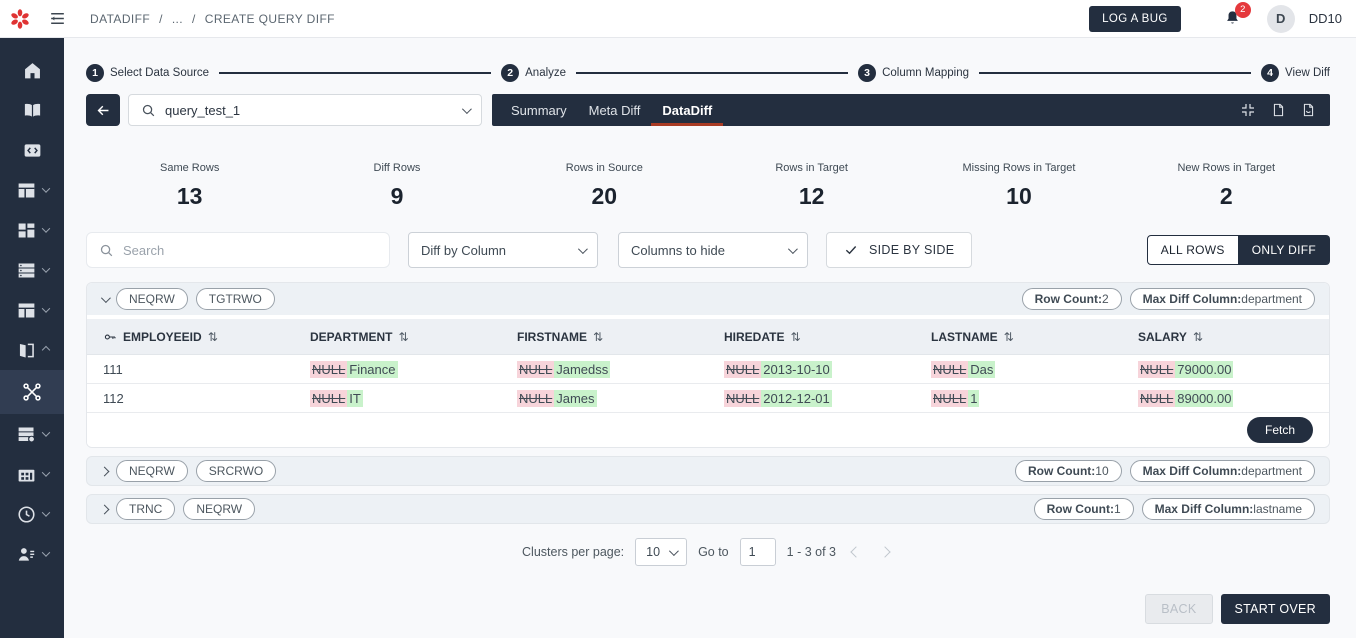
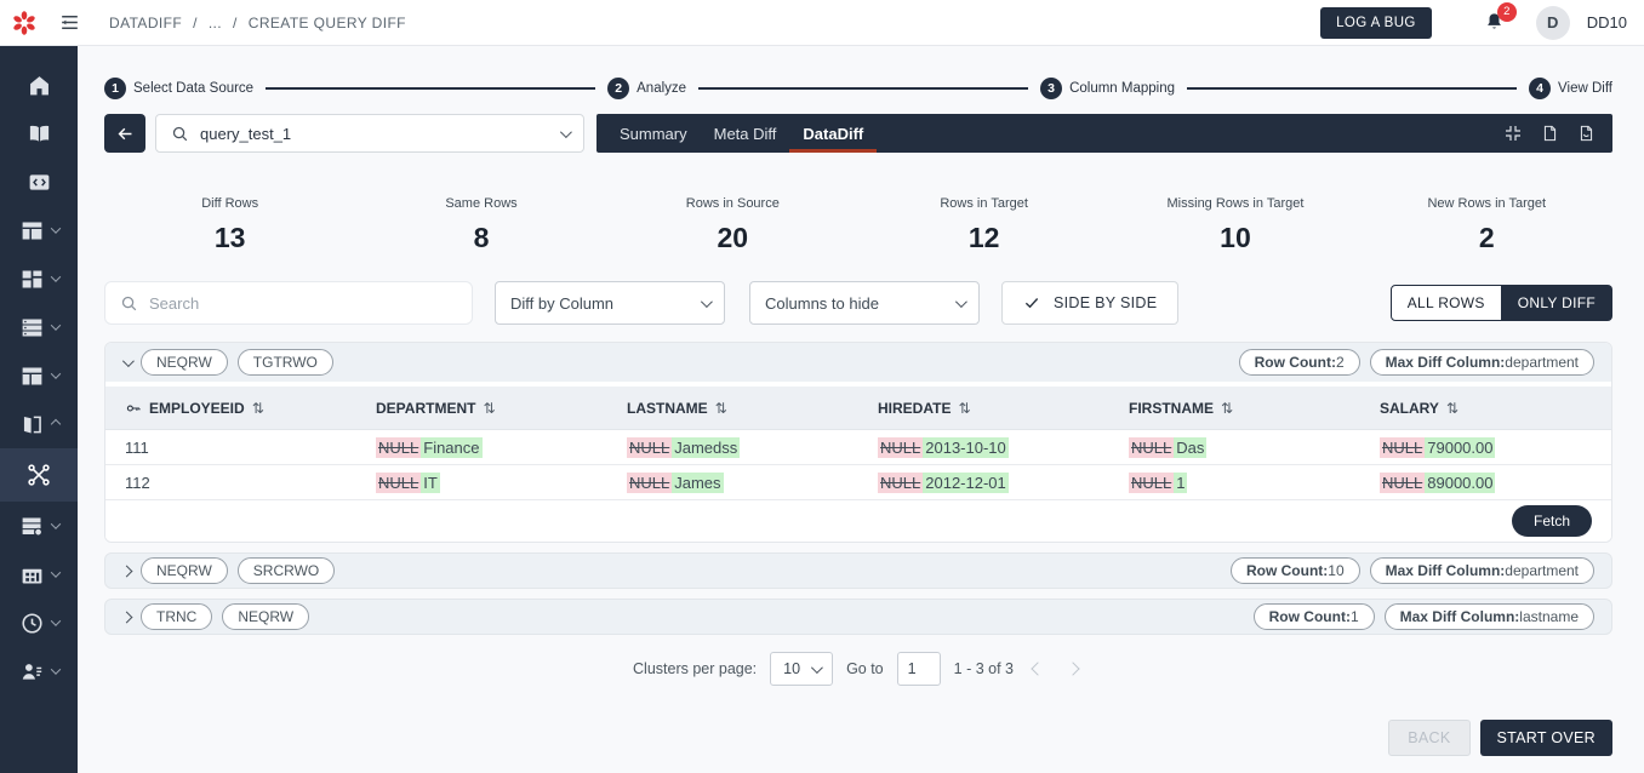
  DATADIFF
  /
  ...
  /
  CREATE QUERY DIFF
  LOG A BUG
  2
  D
  DD10
  1
  Select Data Source
  2
  Analyze
  3
  Column Mapping
  4
  View Diff
  query_test_1
  Summary
  Meta Diff
  DataDiff
- Same Rows
+ Diff Rows
  13
- Diff Rows
+ Same Rows
- 9
+ 8
  Rows in Source
  20
  Rows in Target
  12
  Missing Rows in Target
  10
  New Rows in Target
  2
  Search
  Diff by Column
  Columns to hide
  SIDE BY SIDE
  ALL ROWS
  ONLY DIFF
  NEQRW
  TGTRWO
  Row Count:
  2
  Max Diff Column:
  department
  EMPLOYEEID
  ⇅
  DEPARTMENT
  ⇅
- FIRSTNAME
+ LASTNAME
  ⇅
  HIREDATE
  ⇅
- LASTNAME
+ FIRSTNAME
  ⇅
  SALARY
  ⇅
  111
  NULL
  Finance
  NULL
  Jamedss
  NULL
  2013-10-10
  NULL
  Das
  NULL
  79000.00
  112
  NULL
  IT
  NULL
  James
  NULL
  2012-12-01
  NULL
  1
  NULL
  89000.00
  Fetch
  NEQRW
  SRCRWO
  Row Count:
  10
  Max Diff Column:
  department
  TRNC
  NEQRW
  Row Count:
  1
  Max Diff Column:
  lastname
  Clusters per page:
  10
  Go to
  1
  1 - 3 of 3
  BACK
  START OVER
